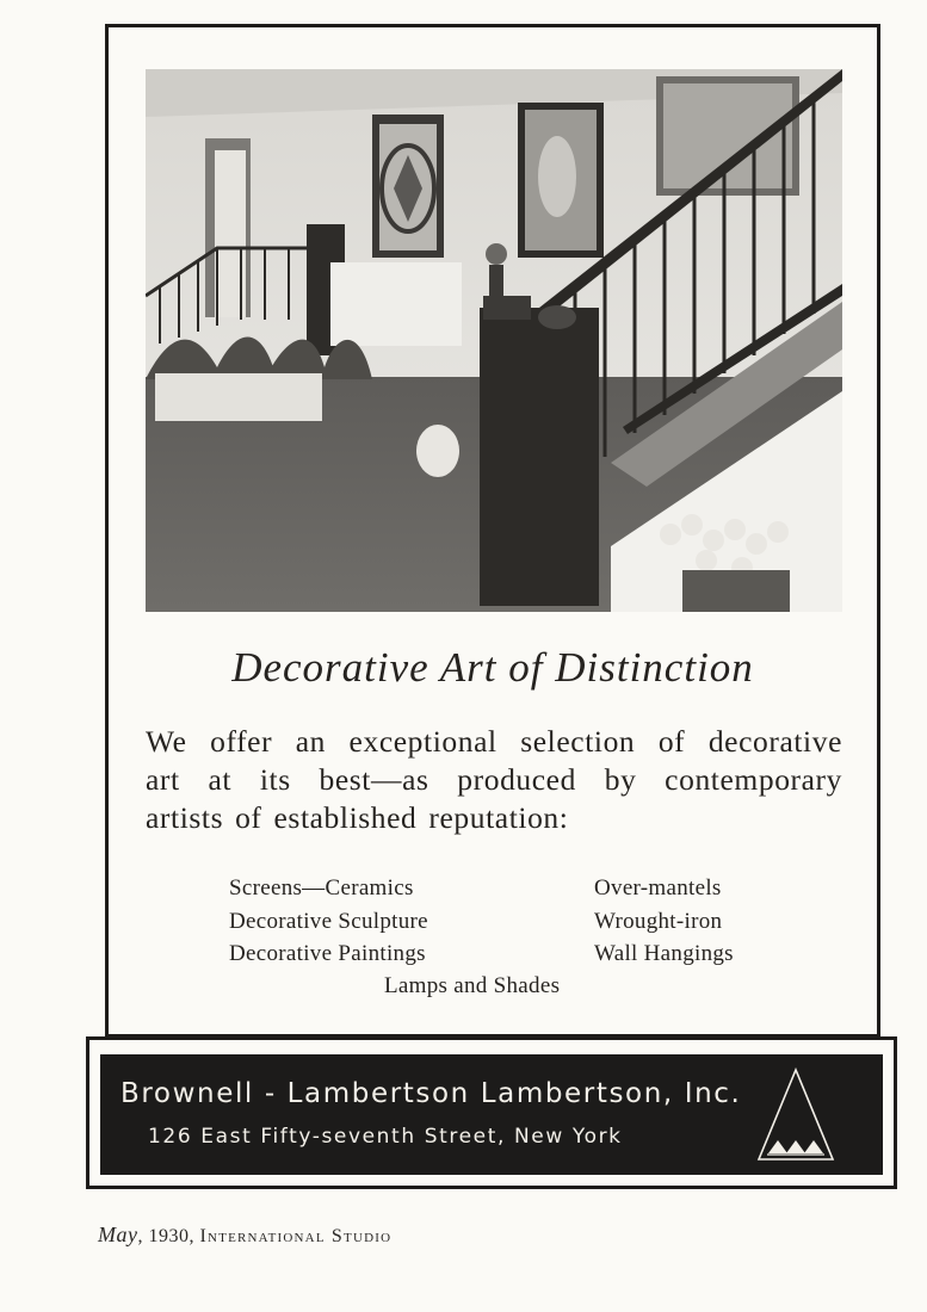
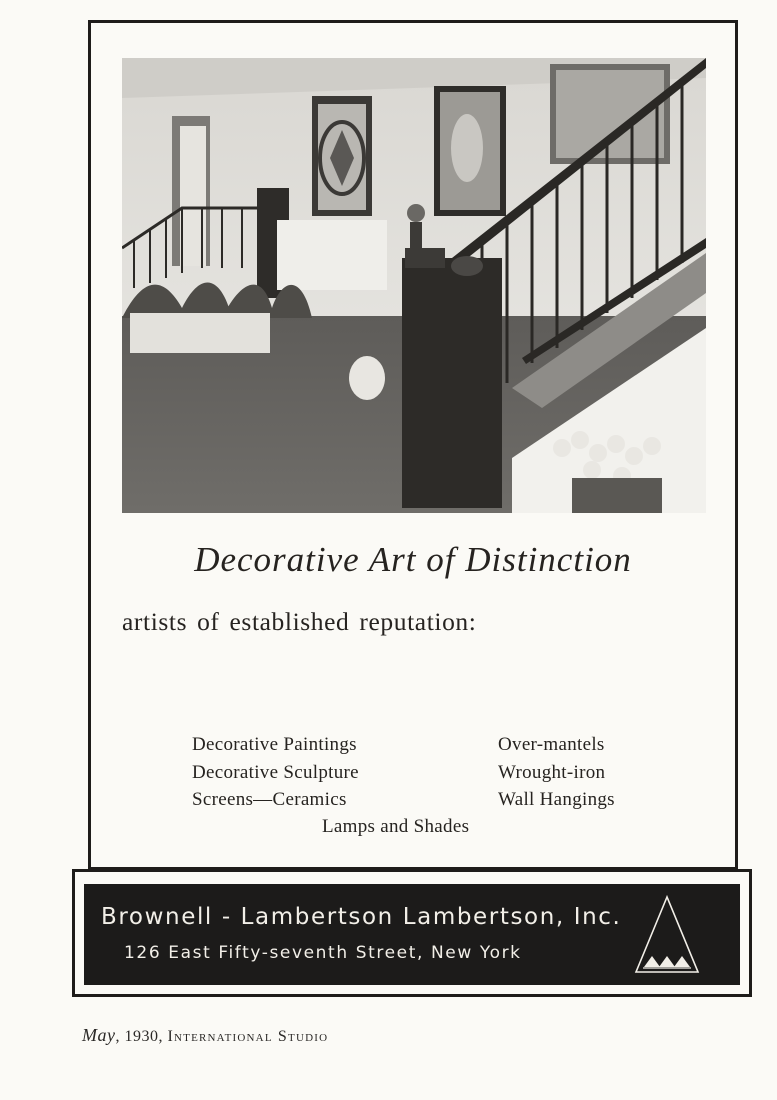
  Decorative Art of Distinction
- We offer an exceptional selection of decorative
- art at its best—as produced by contemporary
  artists of established reputation:
- Screens—Ceramics
+ Decorative Paintings
  Decorative Sculpture
- Decorative Paintings
+ Screens—Ceramics
  Over-mantels
  Wrought-iron
  Wall Hangings
  Lamps and Shades
  Brownell - Lambertson Lambertson, Inc.
  126 East Fifty-seventh Street, New York
  May, 1930, International Studio
